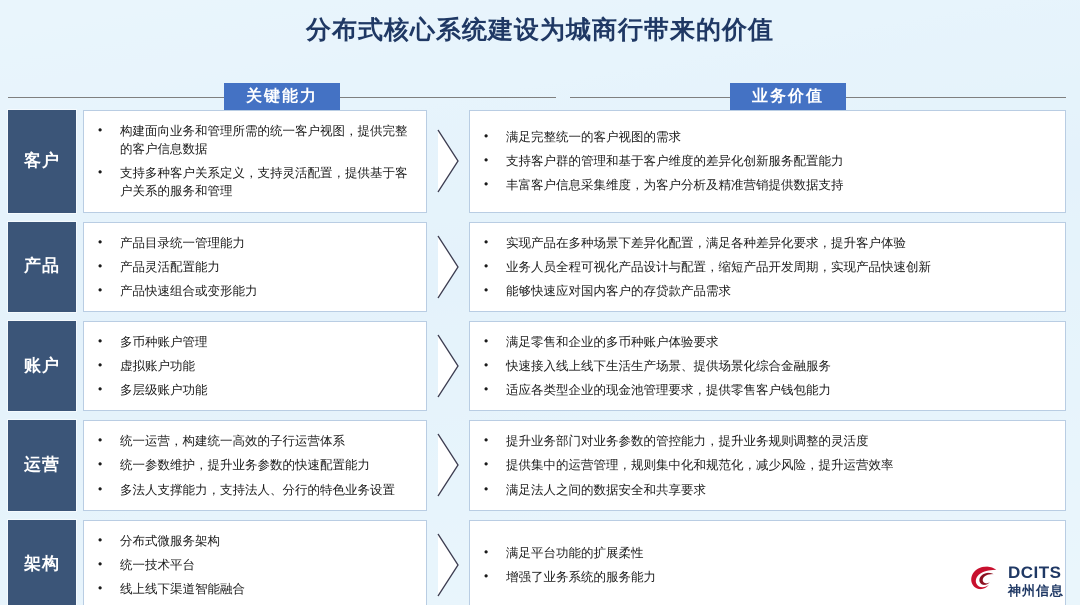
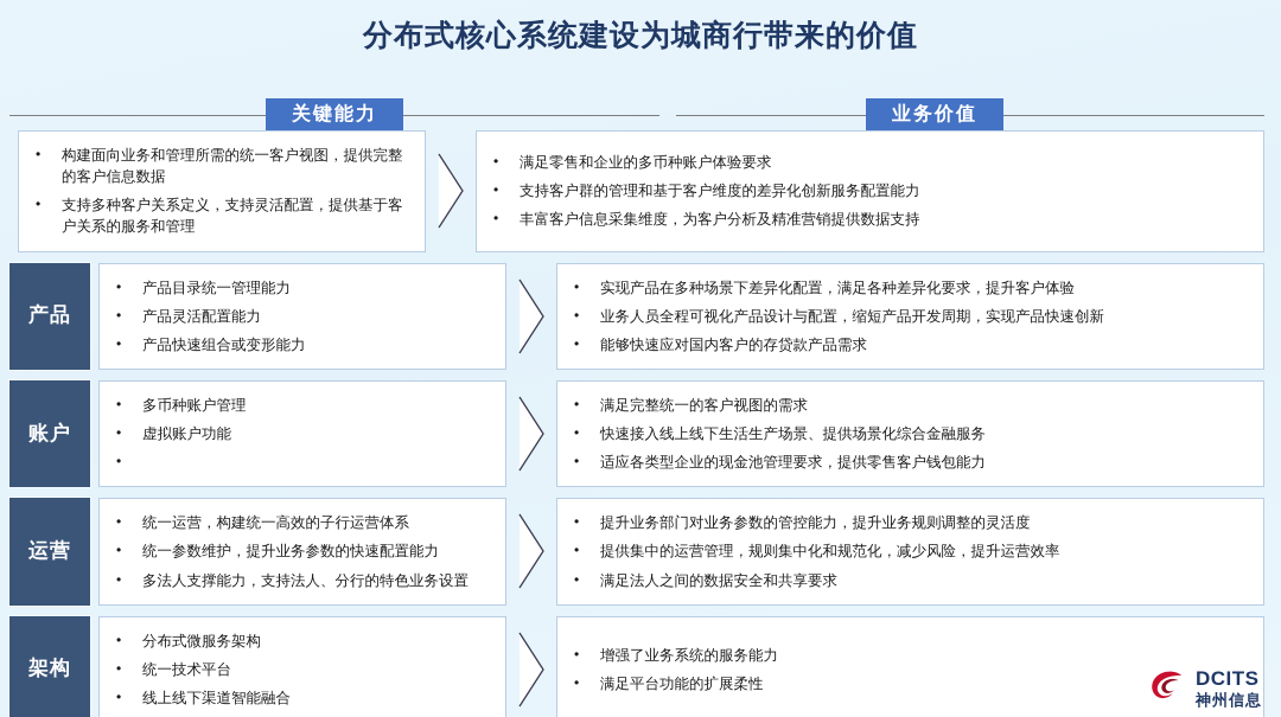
  分布式核心系统建设为城商行带来的价值
  关键能力
  业务价值
- 客户
  •
  构建面向业务和管理所需的统一客户视图，提供完整的客户信息数据
  •
  支持多种客户关系定义，支持灵活配置，提供基于客户关系的服务和管理
  •
- 满足完整统一的客户视图的需求
+ 满足零售和企业的多币种账户体验要求
  •
  支持客户群的管理和基于客户维度的差异化创新服务配置能力
  •
  丰富客户信息采集维度，为客户分析及精准营销提供数据支持
  产品
  •
  产品目录统一管理能力
  •
  产品灵活配置能力
  •
  产品快速组合或变形能力
  •
  实现产品在多种场景下差异化配置，满足各种差异化要求，提升客户体验
  •
  业务人员全程可视化产品设计与配置，缩短产品开发周期，实现产品快速创新
  •
  能够快速应对国内客户的存贷款产品需求
  账户
  •
  多币种账户管理
  •
  虚拟账户功能
  •
- 多层级账户功能
  •
- 满足零售和企业的多币种账户体验要求
+ 满足完整统一的客户视图的需求
  •
  快速接入线上线下生活生产场景、提供场景化综合金融服务
  •
  适应各类型企业的现金池管理要求，提供零售客户钱包能力
  运营
  •
  统一运营，构建统一高效的子行运营体系
  •
  统一参数维护，提升业务参数的快速配置能力
  •
  多法人支撑能力，支持法人、分行的特色业务设置
  •
  提升业务部门对业务参数的管控能力，提升业务规则调整的灵活度
  •
  提供集中的运营管理，规则集中化和规范化，减少风险，提升运营效率
  •
  满足法人之间的数据安全和共享要求
  架构
  •
  分布式微服务架构
  •
  统一技术平台
  •
  线上线下渠道智能融合
  •
- 满足平台功能的扩展柔性
+ 增强了业务系统的服务能力
  •
- 增强了业务系统的服务能力
+ 满足平台功能的扩展柔性
  DCITS
  神州信息
